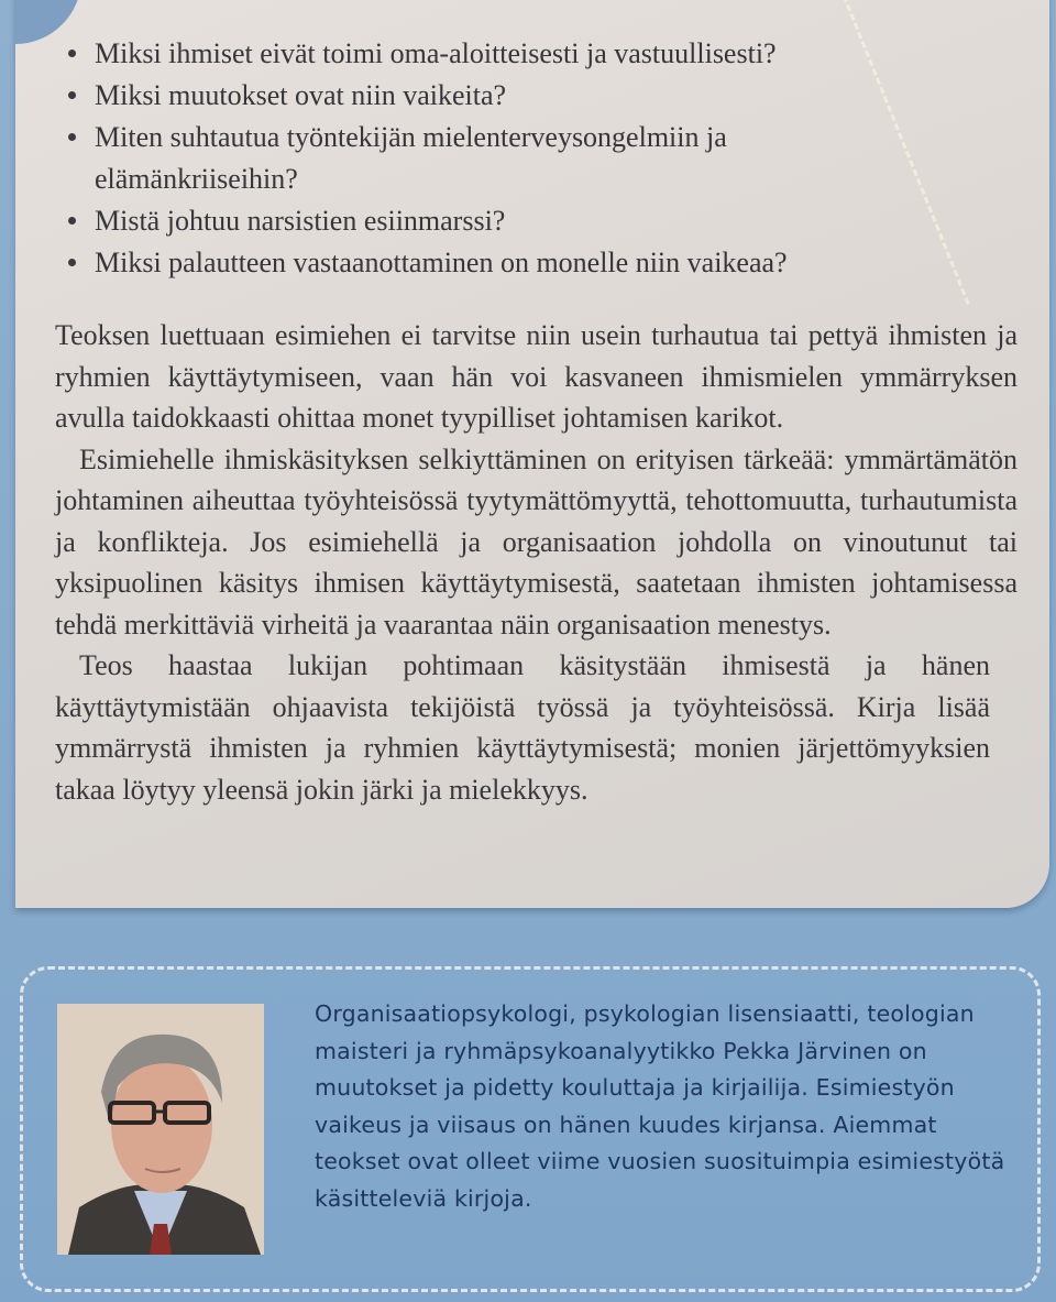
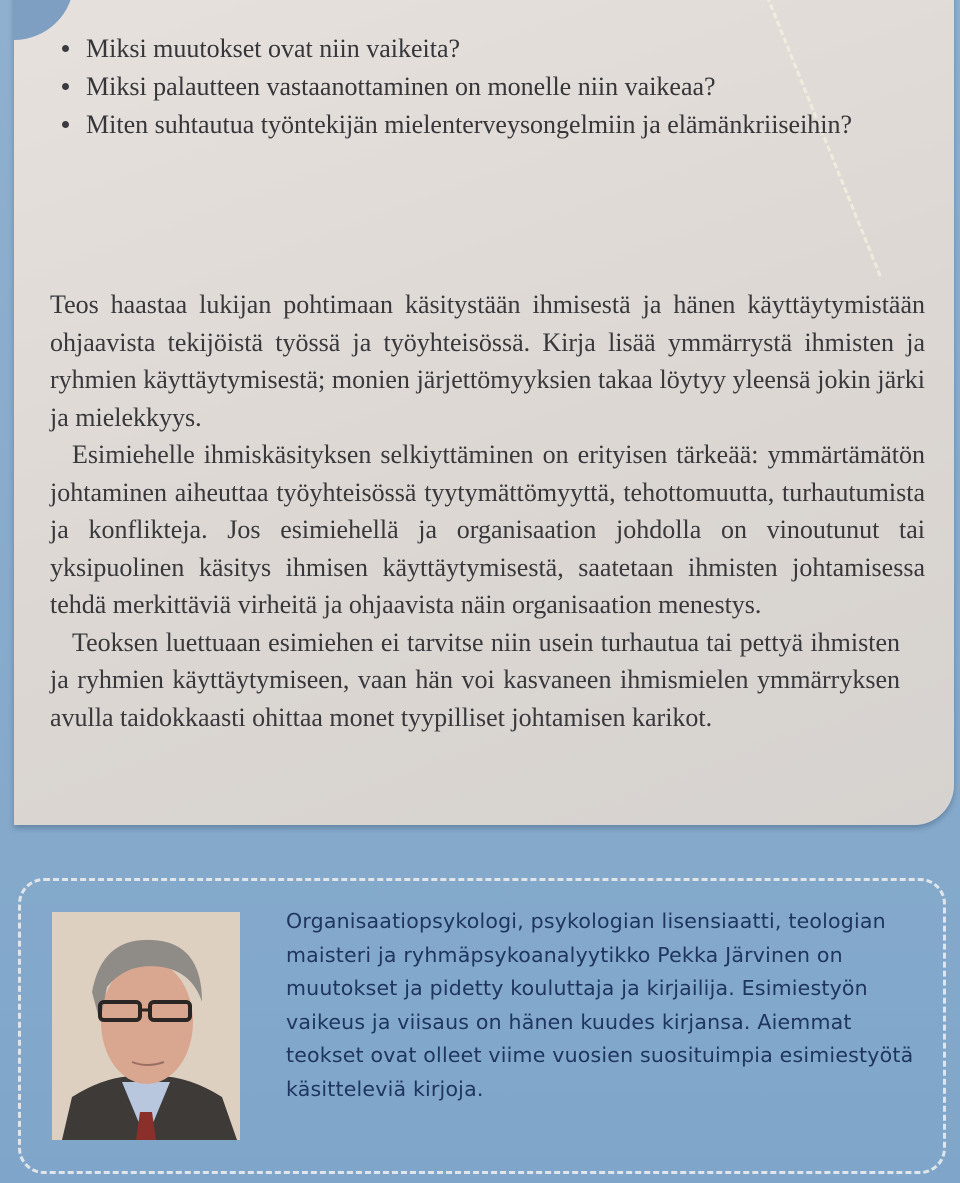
- Miksi ihmiset eivät toimi oma-aloitteisesti ja vastuullisesti?
  Miksi muutokset ovat niin vaikeita?
- Miten suhtautua työntekijän mielenterveysongelmiin ja elämänkriiseihin?
+ Miksi palautteen vastaanottaminen on monelle niin vaikeaa?
- Mistä johtuu narsistien esiinmarssi?
- Miksi palautteen vastaanottaminen on monelle niin vaikeaa?
+ Miten suhtautua työntekijän mielenterveysongelmiin ja elämänkriiseihin?
- Teoksen luettuaan esimiehen ei tarvitse niin usein turhautua tai pettyä ihmisten ja ryhmien käyttäytymiseen, vaan hän voi kasvaneen ihmismielen ymmärryksen avulla taidokkaasti ohittaa monet tyypilliset johtamisen karikot.
+ Teos haastaa lukijan pohtimaan käsitystään ihmisestä ja hänen käyttäytymistään ohjaavista tekijöistä työssä ja työyhteisössä. Kirja lisää ymmärrystä ihmisten ja ryhmien käyttäytymisestä; monien järjettömyyksien takaa löytyy yleensä jokin järki ja mielekkyys.
- Esimiehelle ihmiskäsityksen selkiyttäminen on erityisen tärkeää: ymmärtämätön johtaminen aiheuttaa työyhteisössä tyytymättömyyttä, tehottomuutta, turhautumista ja konflikteja. Jos esimiehellä ja organisaation johdolla on vinoutunut tai yksipuolinen käsitys ihmisen käyttäytymisestä, saatetaan ihmisten johtamisessa tehdä merkittäviä virheitä ja vaarantaa näin organisaation menestys.
+ Esimiehelle ihmiskäsityksen selkiyttäminen on erityisen tärkeää: ymmärtämätön johtaminen aiheuttaa työyhteisössä tyytymättömyyttä, tehottomuutta, turhautumista ja konflikteja. Jos esimiehellä ja organisaation johdolla on vinoutunut tai yksipuolinen käsitys ihmisen käyttäytymisestä, saatetaan ihmisten johtamisessa tehdä merkittäviä virheitä ja ohjaavista näin organisaation menestys.
- Teos haastaa lukijan pohtimaan käsitystään ihmisestä ja hänen käyttäytymistään ohjaavista tekijöistä työssä ja työyhteisössä. Kirja lisää ymmärrystä ihmisten ja ryhmien käyttäytymisestä; monien järjettömyyksien takaa löytyy yleensä jokin järki ja mielekkyys.
+ Teoksen luettuaan esimiehen ei tarvitse niin usein turhautua tai pettyä ihmisten ja ryhmien käyttäytymiseen, vaan hän voi kasvaneen ihmismielen ymmärryksen avulla taidokkaasti ohittaa monet tyypilliset johtamisen karikot.
  Organisaatiopsykologi, psykologian lisensiaatti, teologian maisteri ja ryhmäpsykoanalyytikko Pekka Järvinen on muutokset ja pidetty kouluttaja ja kirjailija. Esimiestyön vaikeus ja viisaus on hänen kuudes kirjansa. Aiemmat teokset ovat olleet viime vuosien suosituimpia esimiestyötä käsitteleviä kirjoja.
